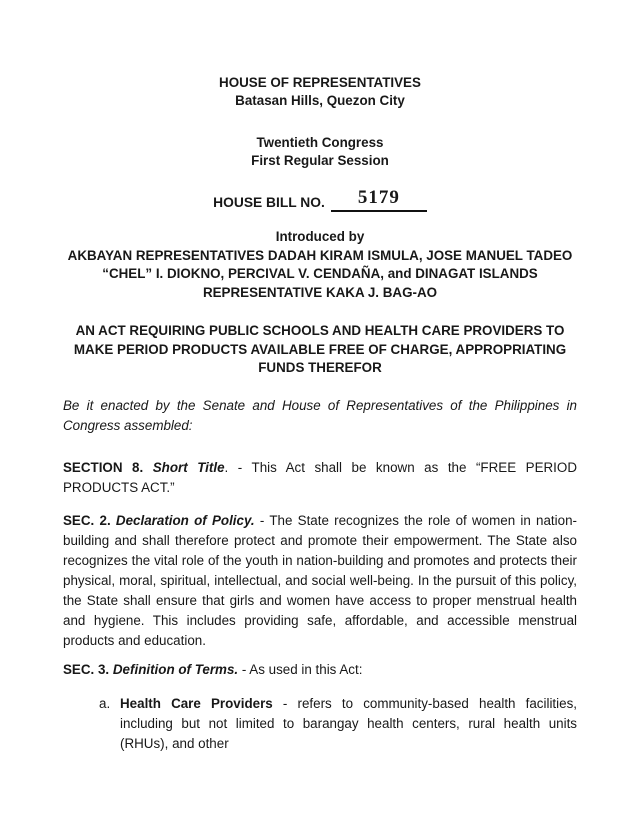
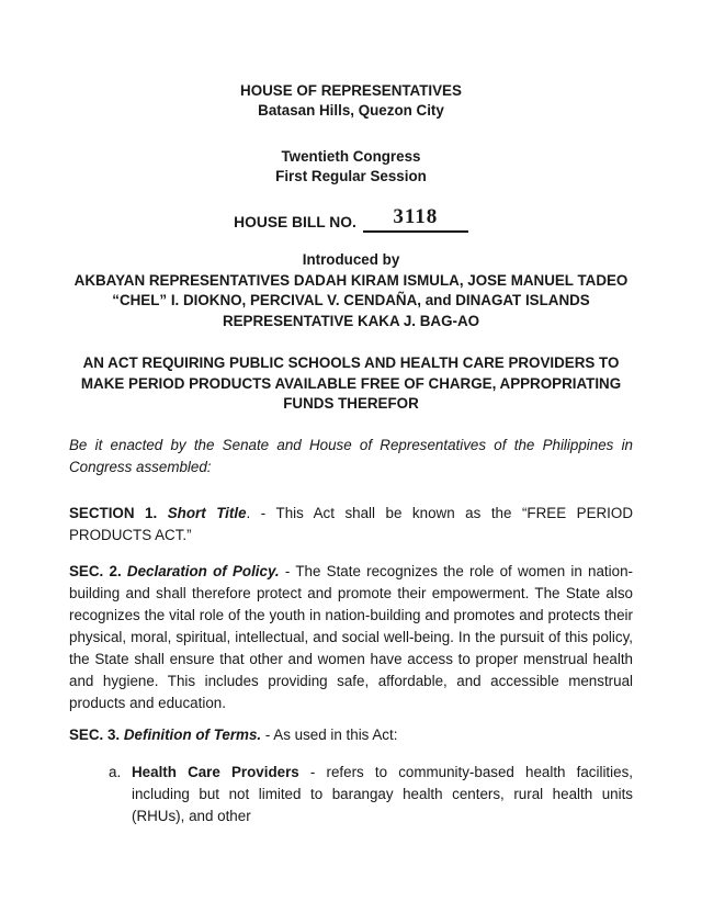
  HOUSE OF REPRESENTATIVES
  Batasan Hills, Quezon City
  Twentieth Congress
  First Regular Session
  HOUSE BILL NO.
- 5179
+ 3118
  Introduced by
  AKBAYAN REPRESENTATIVES DADAH KIRAM ISMULA, JOSE MANUEL TADEO
  “CHEL” I. DIOKNO, PERCIVAL V. CENDAÑA, and DINAGAT ISLANDS
  REPRESENTATIVE KAKA J. BAG-AO
  AN ACT REQUIRING PUBLIC SCHOOLS AND HEALTH CARE PROVIDERS TO
  MAKE PERIOD PRODUCTS AVAILABLE FREE OF CHARGE, APPROPRIATING
  FUNDS THEREFOR
  Be it enacted by the Senate and House of Representatives of the Philippines in Congress assembled:
- SECTION 8. Short Title. - This Act shall be known as the “FREE PERIOD PRODUCTS ACT.”
+ SECTION 1. Short Title. - This Act shall be known as the “FREE PERIOD PRODUCTS ACT.”
- SEC. 2. Declaration of Policy. - The State recognizes the role of women in nation-building and shall therefore protect and promote their empowerment. The State also recognizes the vital role of the youth in nation-building and promotes and protects their physical, moral, spiritual, intellectual, and social well-being. In the pursuit of this policy, the State shall ensure that girls and women have access to proper menstrual health and hygiene. This includes providing safe, affordable, and accessible menstrual products and education.
+ SEC. 2. Declaration of Policy. - The State recognizes the role of women in nation-building and shall therefore protect and promote their empowerment. The State also recognizes the vital role of the youth in nation-building and promotes and protects their physical, moral, spiritual, intellectual, and social well-being. In the pursuit of this policy, the State shall ensure that other and women have access to proper menstrual health and hygiene. This includes providing safe, affordable, and accessible menstrual products and education.
  SEC. 3. Definition of Terms. - As used in this Act:
  a.
  Health Care Providers - refers to community-based health facilities, including but not limited to barangay health centers, rural health units (RHUs), and other
